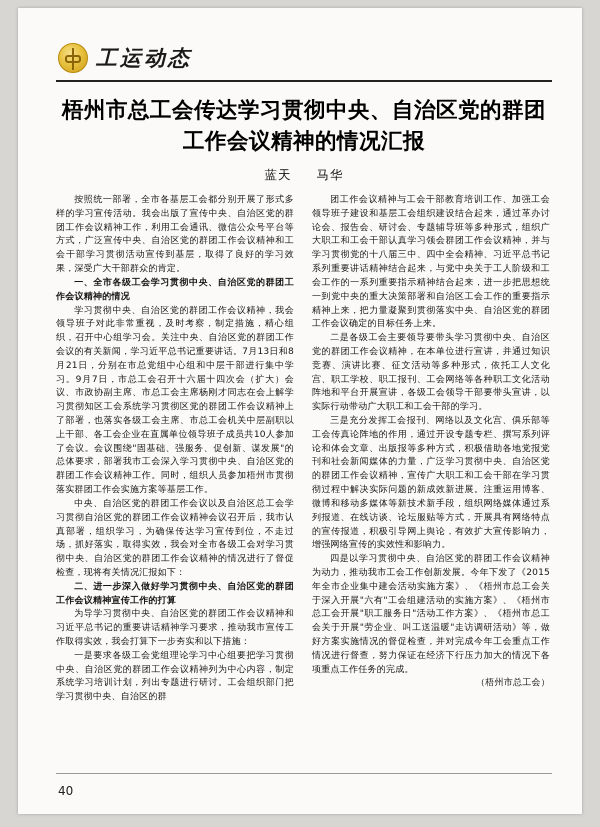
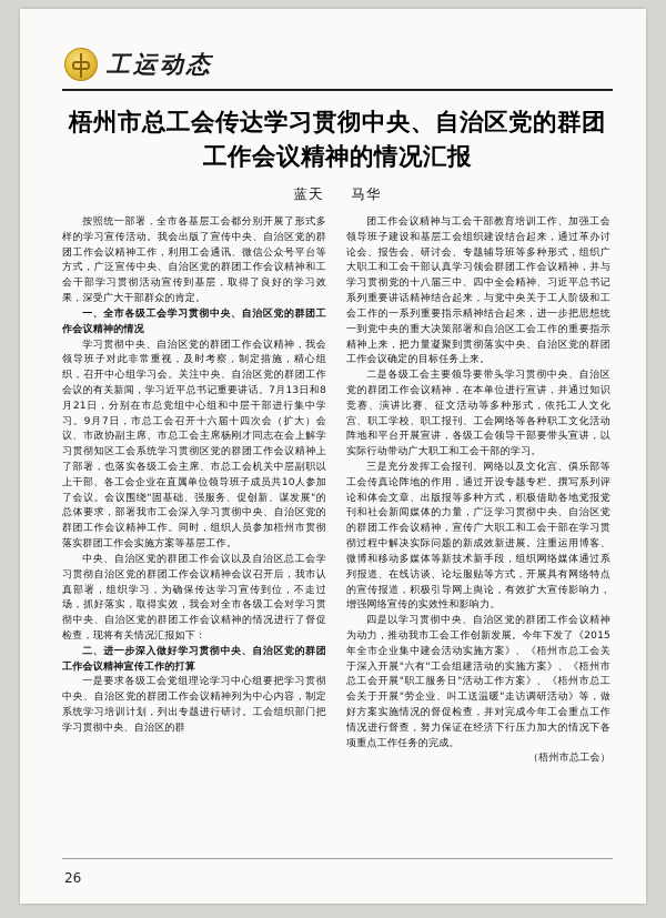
  工运动态
  梧州市总工会传达学习贯彻中央、自治区党的群团工作会议精神的情况汇报
  蓝天 马华
  按照统一部署，全市各基层工会都分别开展了形式多样的学习宣传活动。我会出版了宣传中央、自治区党的群团工作会议精神工作，利用工会通讯、微信公众号平台等方式，广泛宣传中央、自治区党的群团工作会议精神和工会干部学习贯彻活动宣传到基层，取得了良好的学习效果，深受广大干部群众的肯定。
  一、全市各级工会学习贯彻中央、自治区党的群团工作会议精神的情况
  学习贯彻中央、自治区党的群团工作会议精神，我会领导班子对此非常重视，及时考察，制定措施，精心组织，召开中心组学习会。关注中央、自治区党的群团工作会议的有关新闻，学习近平总书记重要讲话。7月13日和8月21日，分别在市总党组中心组和中层干部进行集中学习。9月7日，市总工会召开十六届十四次会（扩大）会议、市政协副主席、市总工会主席杨刚才同志在会上解学习贯彻知区工会系统学习贯彻区党的群团工作会议精神上了部署，也落实各级工会主席、市总工会机关中层副职以上干部、各工会企业在直属单位领导班子成员共10人参加了会议。会议围绕"固基础、强服务、促创新、谋发展"的总体要求，部署我市工会深入学习贯彻中央、自治区党的群团工作会议精神工作。同时，组织人员参加梧州市贯彻落实群团工作会实施方案等基层工作。
  中央、自治区党的群团工作会议以及自治区总工会学习贯彻自治区党的群团工作会议精神会议召开后，我市认真部署，组织学习，为确保传达学习宣传到位，不走过场，抓好落实，取得实效，我会对全市各级工会对学习贯彻中央、自治区党的群团工作会议精神的情况进行了督促检查，现将有关情况汇报如下：
  二、进一步深入做好学习贯彻中央、自治区党的群团工作会议精神宣传工作的打算
- 为导学习贯彻中央、自治区党的群团工作会议精神和习近平总书记的重要讲话精神学习要求，推动我市宣传工作取得实效，我会打算下一步夯实和以下措施：
  一是要求各级工会党组理论学习中心组要把学习贯彻中央、自治区党的群团工作会议精神列为中心内容，制定系统学习培训计划，列出专题进行研讨。工会组织部门把学习贯彻中央、自治区的群
  团工作会议精神与工会干部教育培训工作、加强工会领导班子建设和基层工会组织建设结合起来，通过革办讨论会、报告会、研讨会、专题辅导班等多种形式，组织广大职工和工会干部认真学习领会群团工作会议精神，并与学习贯彻党的十八届三中、四中全会精神、习近平总书记系列重要讲话精神结合起来，与党中央关于工人阶级和工会工作的一系列重要指示精神结合起来，进一步把思想统一到党中央的重大决策部署和自治区工会工作的重要指示精神上来，把力量凝聚到贯彻落实中央、自治区党的群团工作会议确定的目标任务上来。
  二是各级工会主要领导要带头学习贯彻中央、自治区党的群团工作会议精神，在本单位进行宣讲，并通过知识竞赛、演讲比赛、征文活动等多种形式，依托工人文化宫、职工学校、职工报刊、工会网络等各种职工文化活动阵地和平台开展宣讲，各级工会领导干部要带头宣讲，以实际行动带动广大职工和工会干部的学习。
  三是充分发挥工会报刊、网络以及文化宫、俱乐部等工会传真论阵地的作用，通过开设专题专栏、撰写系列评论和体会文章、出版报等多种方式，积极借助各地党报党刊和社会新闻媒体的力量，广泛学习贯彻中央、自治区党的群团工作会议精神，宣传广大职工和工会干部在学习贯彻过程中解决实际问题的新成效新进展。注重运用博客、微博和移动多媒体等新技术新手段，组织网络媒体通过系列报道、在线访谈、论坛服贴等方式，开展具有网络特点的宣传报道，积极引导网上舆论，有效扩大宣传影响力，增强网络宣传的实效性和影响力。
  四是以学习贯彻中央、自治区党的群团工作会议精神为动力，推动我市工会工作创新发展。今年下发了《2015年全市企业集中建会活动实施方案》、《梧州市总工会关于深入开展"六有"工会组建活动的实施方案》、《梧州市总工会开展"职工服务日"活动工作方案》、《梧州市总工会关于开展"劳企业、叫工送温暖"走访调研活动》等，做好方案实施情况的督促检查，并对完成今年工会重点工作情况进行督查，努力保证在经济下行压力加大的情况下各项重点工作任务的完成。
  （梧州市总工会）
- 40
+ 26
